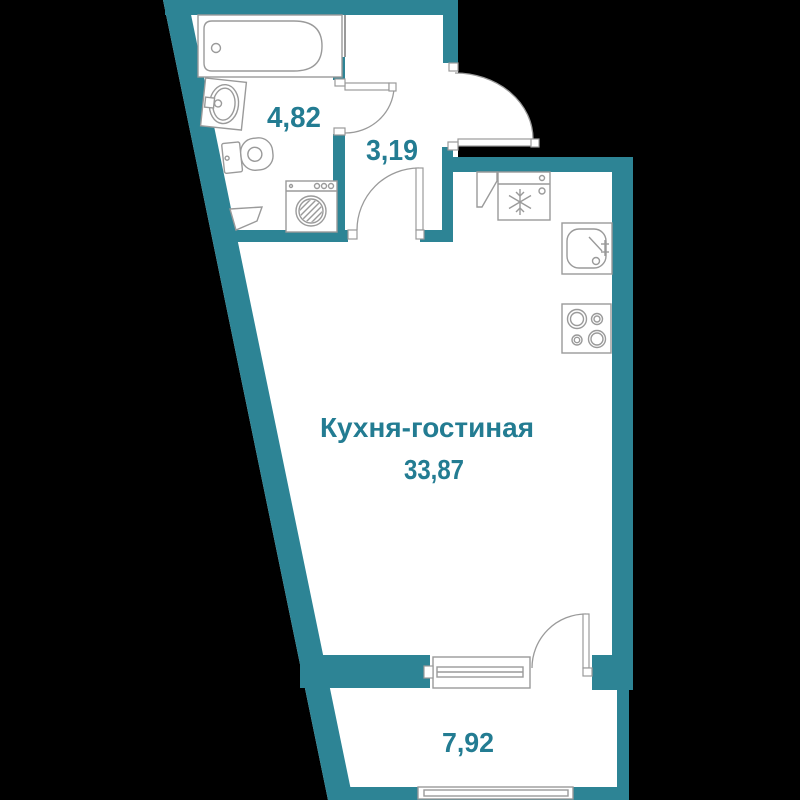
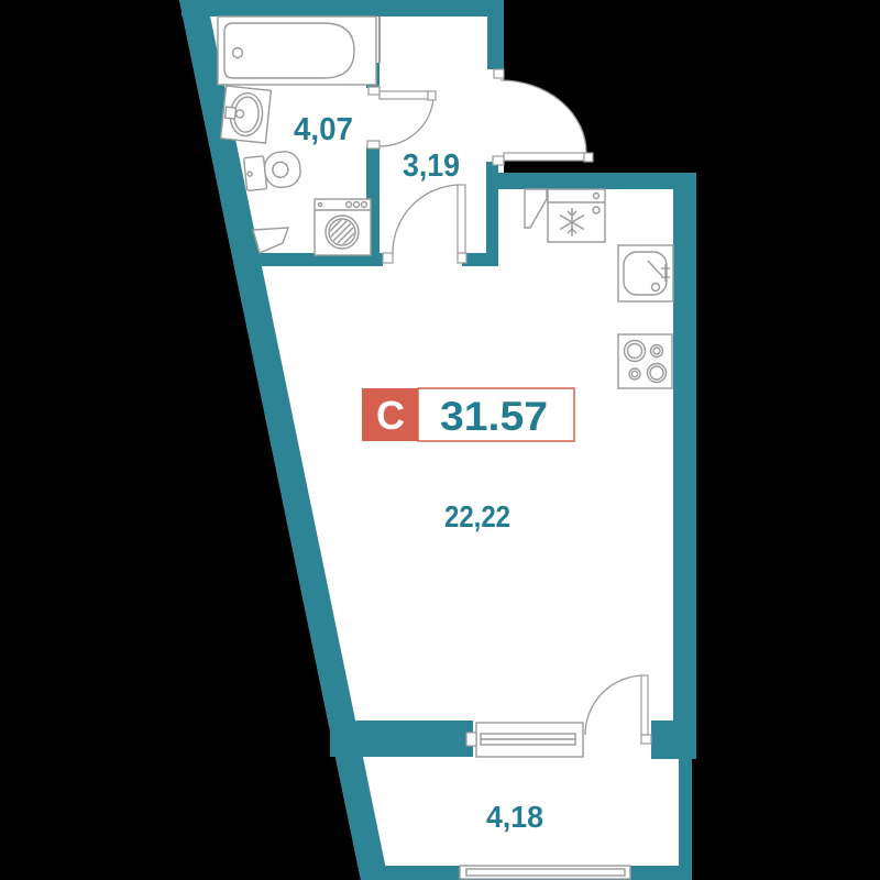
+ С
+ 31.57
- 4,82
+ 4,07
  3,19
- Кухня-гостиная
- 33,87
+ 22,22
- 7,92
+ 4,18
